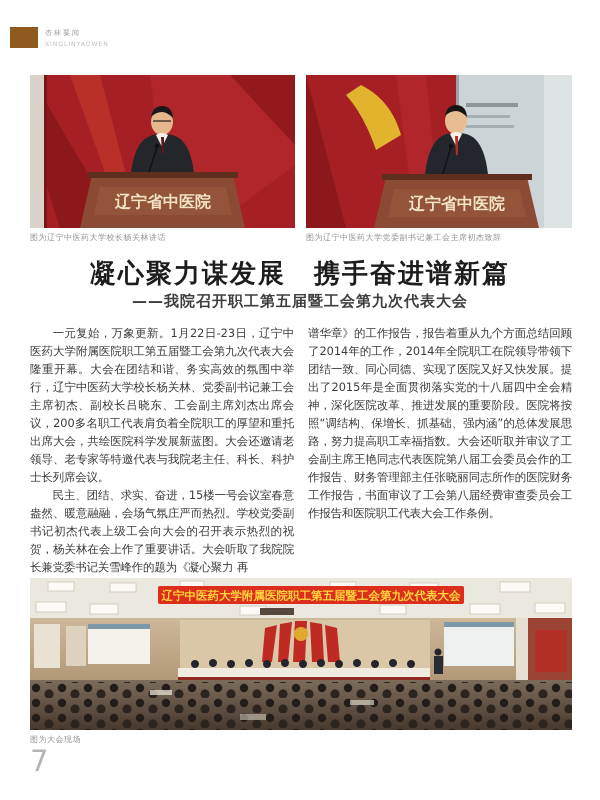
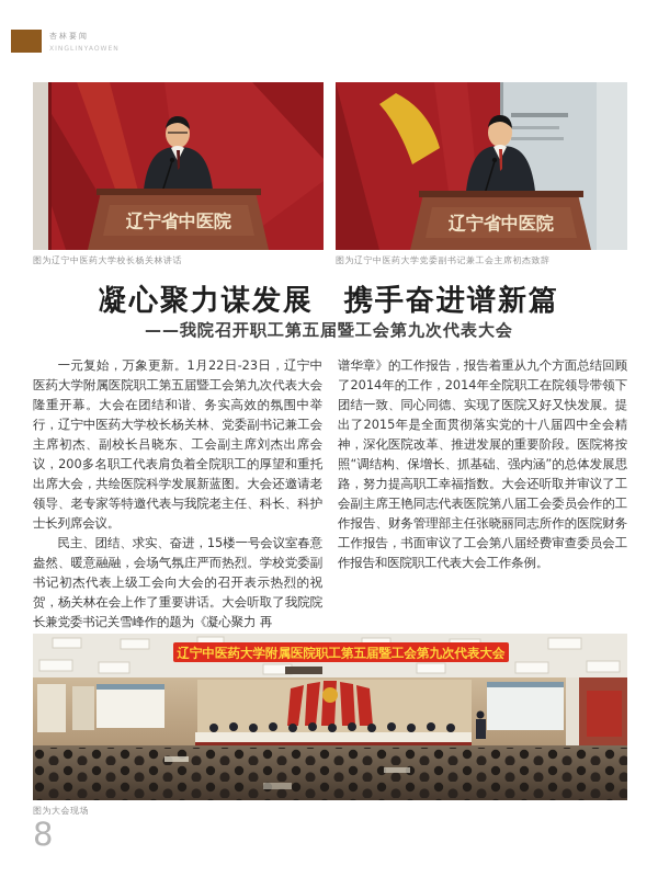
  杏林要闻
  辽宁省中医院
  辽宁省中医院
  图为辽宁中医药大学校长杨关林讲话
  图为辽宁中医药大学党委副书记兼工会主席初杰致辞
  凝心聚力谋发展 携手奋进谱新篇
  ——我院召开职工第五届暨工会第九次代表大会
  一元复始，万象更新。1月22日-23日，辽宁中医药大学附属医院职工第五届暨工会第九次代表大会隆重开幕。大会在团结和谐、务实高效的氛围中举行，辽宁中医药大学校长杨关林、党委副书记兼工会主席初杰、副校长吕晓东、工会副主席刘杰出席会议，200多名职工代表肩负着全院职工的厚望和重托出席大会，共绘医院科学发展新蓝图。大会还邀请老领导、老专家等特邀代表与我院老主任、科长、科护士长列席会议。
  民主、团结、求实、奋进，15楼一号会议室春意盎然、暖意融融，会场气氛庄严而热烈。学校党委副书记初杰代表上级工会向大会的召开表示热烈的祝贺，杨关林在会上作了重要讲话。大会听取了我院院长兼党委书记关雪峰作的题为《凝心聚力 再
  谱华章》的工作报告，报告着重从九个方面总结回顾了2014年的工作，2014年全院职工在院领导带领下团结一致、同心同德、实现了医院又好又快发展。提出了2015年是全面贯彻落实党的十八届四中全会精神，深化医院改革、推进发展的重要阶段。医院将按照“调结构、保增长、抓基础、强内涵”的总体发展思路，努力提高职工幸福指数。大会还听取并审议了工会副主席王艳同志代表医院第八届工会委员会作的工作报告、财务管理部主任张晓丽同志所作的医院财务工作报告，书面审议了工会第八届经费审查委员会工作报告和医院职工代表大会工作条例。
  辽宁中医药大学附属医院职工第五届暨工会第九次代表大会
  图为大会现场
- 7
+ 8
